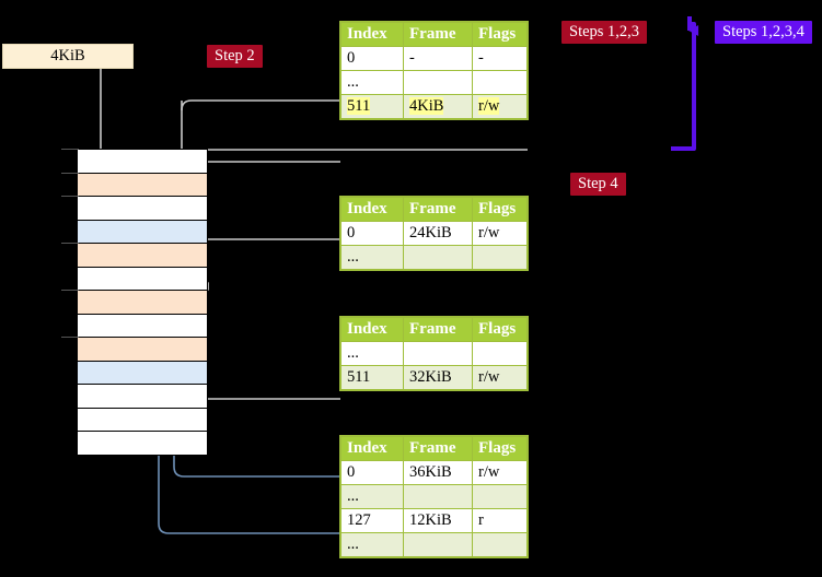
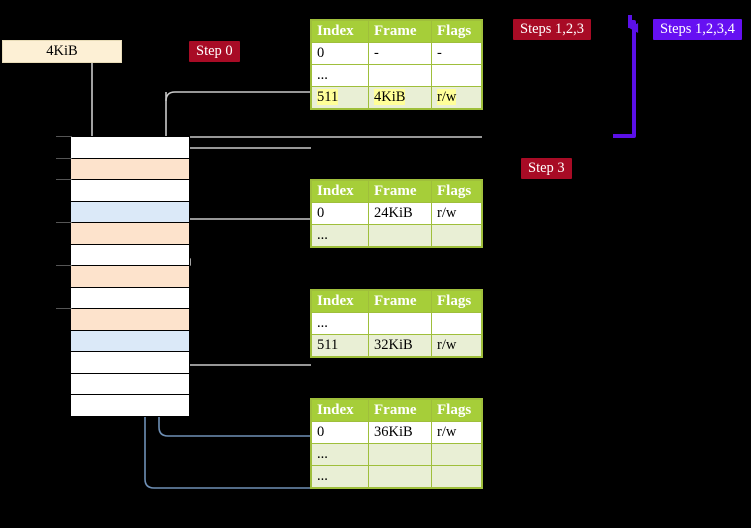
  4KiB
  Index	Frame	Flags
  0	-	-
  ...
  511	4KiB	r/w
  Index	Frame	Flags
  0	24KiB	r/w
  ...
  Index	Frame	Flags
  ...
  511	32KiB	r/w
  Index	Frame	Flags
  0	36KiB	r/w
  ...
- 127	12KiB	r
  ...
- Step 2
+ Step 0
  Steps 1,2,3
  Steps 1,2,3,4
- Step 4
+ Step 3
